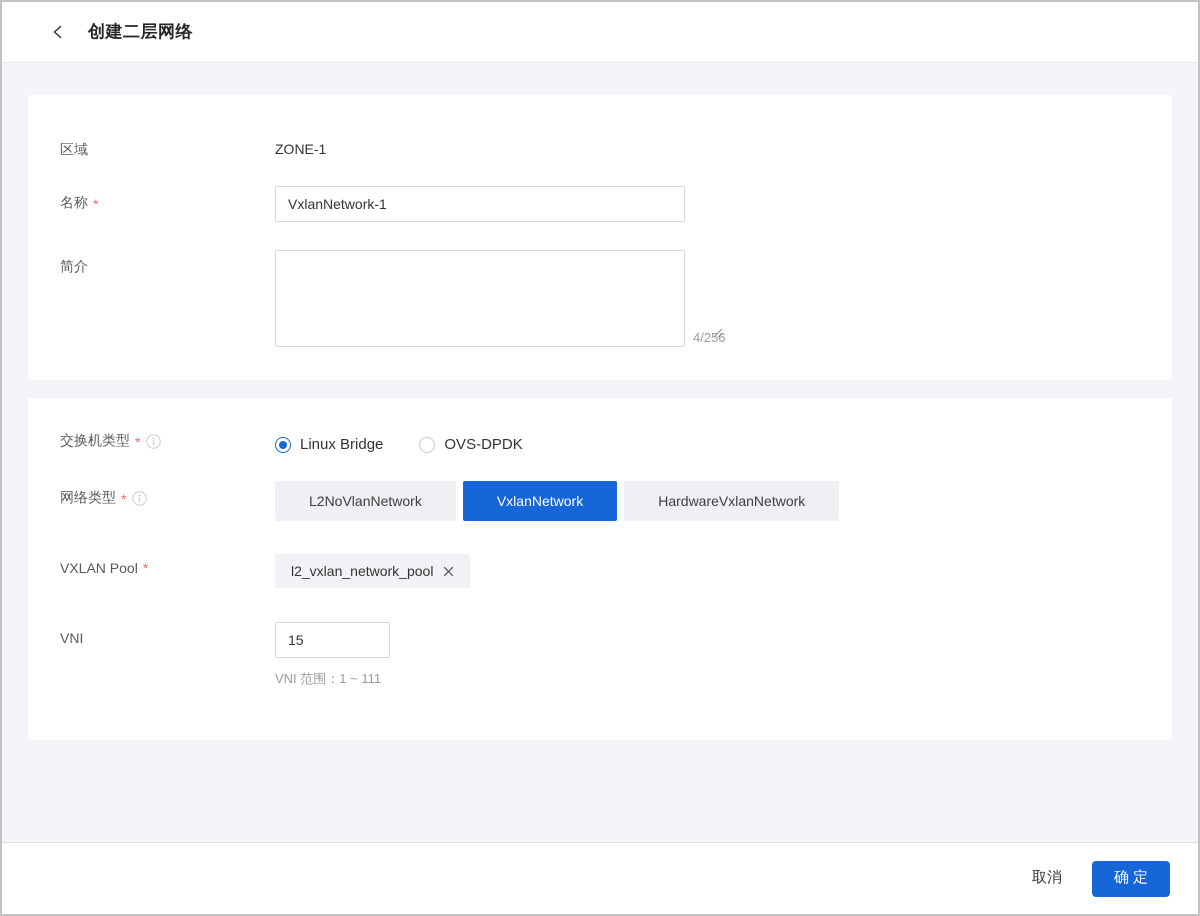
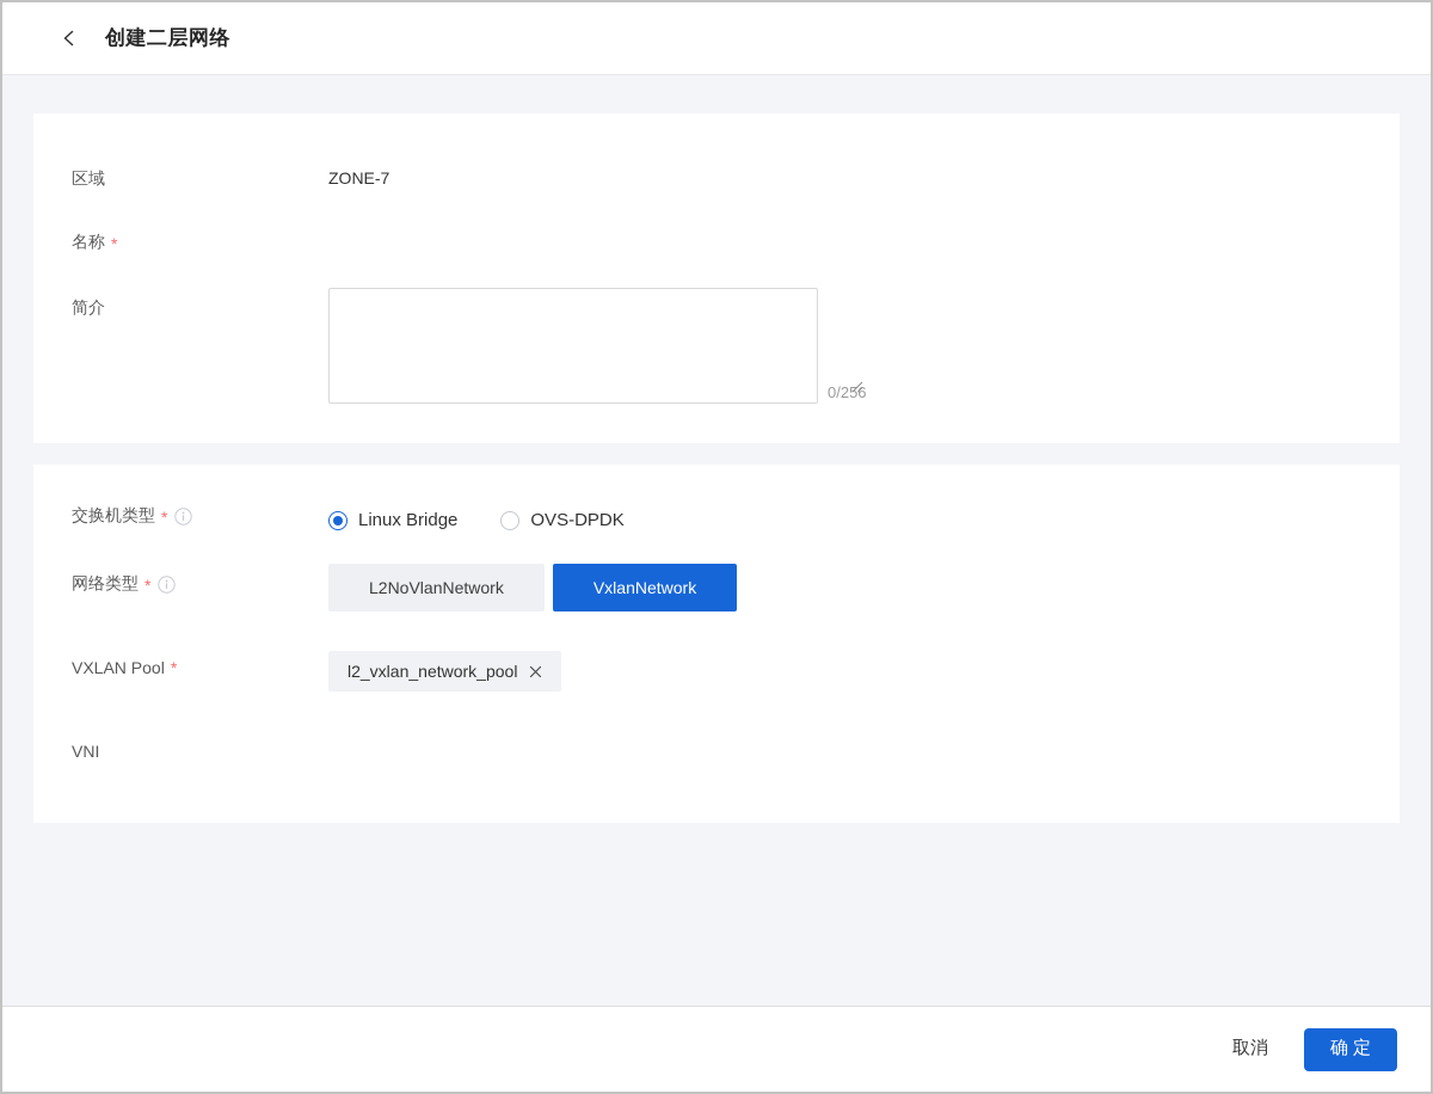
  创建二层网络
  区域
- ZONE-1
+ ZONE-7
  名称
  *
- VxlanNetwork-1
  简介
- 4/256
+ 0/256
  交换机类型
  *
  Linux Bridge
  OVS-DPDK
  网络类型
  *
  L2NoVlanNetwork
  VxlanNetwork
- HardwareVxlanNetwork
  VXLAN Pool
  *
  l2_vxlan_network_pool
  VNI
- 15
- VNI 范围：1 ~ 111
  取消
  确定
